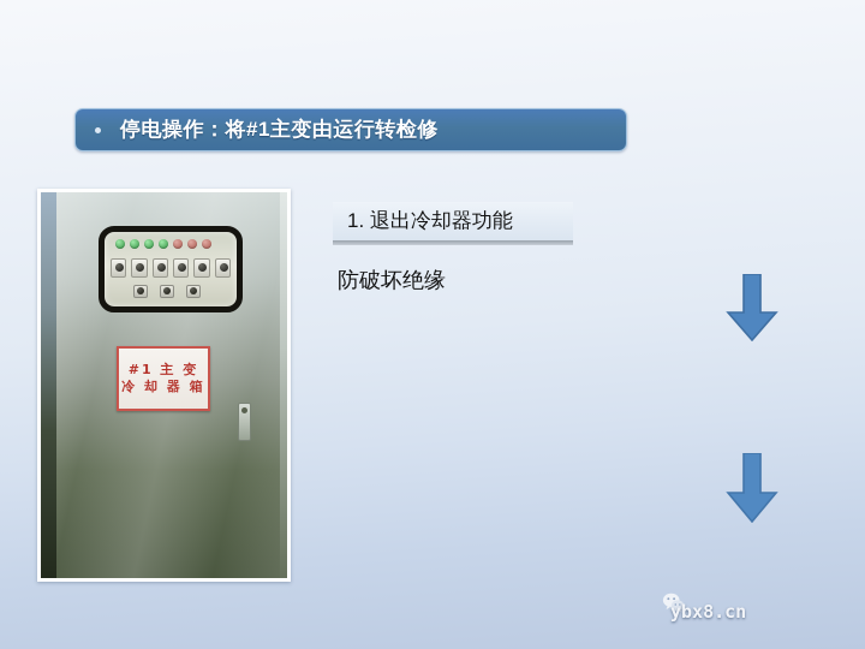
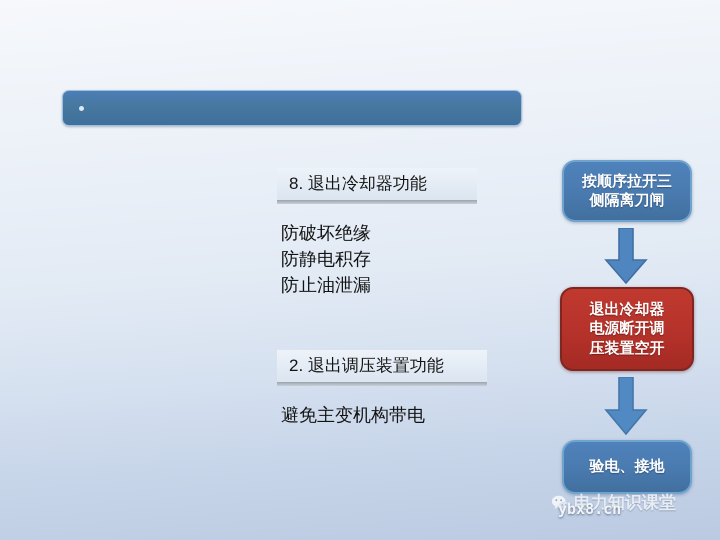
- 停电操作：将#1主变由运行转检修
- #1 主 变
- 冷 却 器 箱
- 1. 退出冷却器功能
+ 8. 退出冷却器功能
  防破坏绝缘
+ 防静电积存
+ 防止油泄漏
+ 2. 退出调压装置功能
+ 避免主变机构带电
+ 按顺序拉开三
+ 侧隔离刀闸
+ 退出冷却器
+ 电源断开调
+ 压装置空开
+ 验电、接地
+ 电力知识课堂
  ybx8.cn
